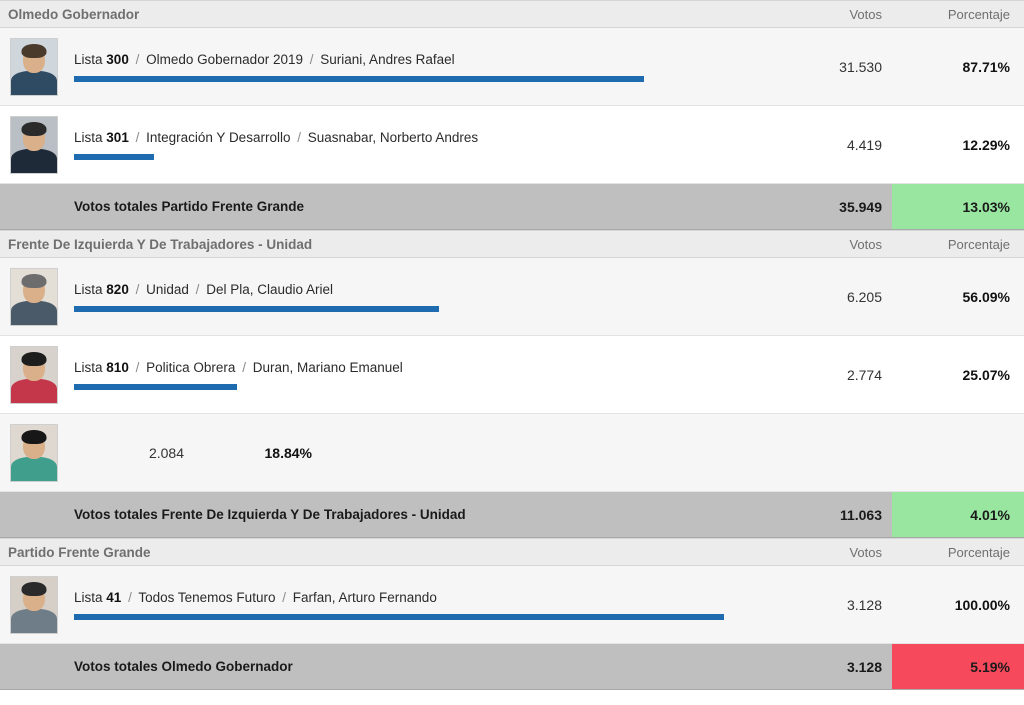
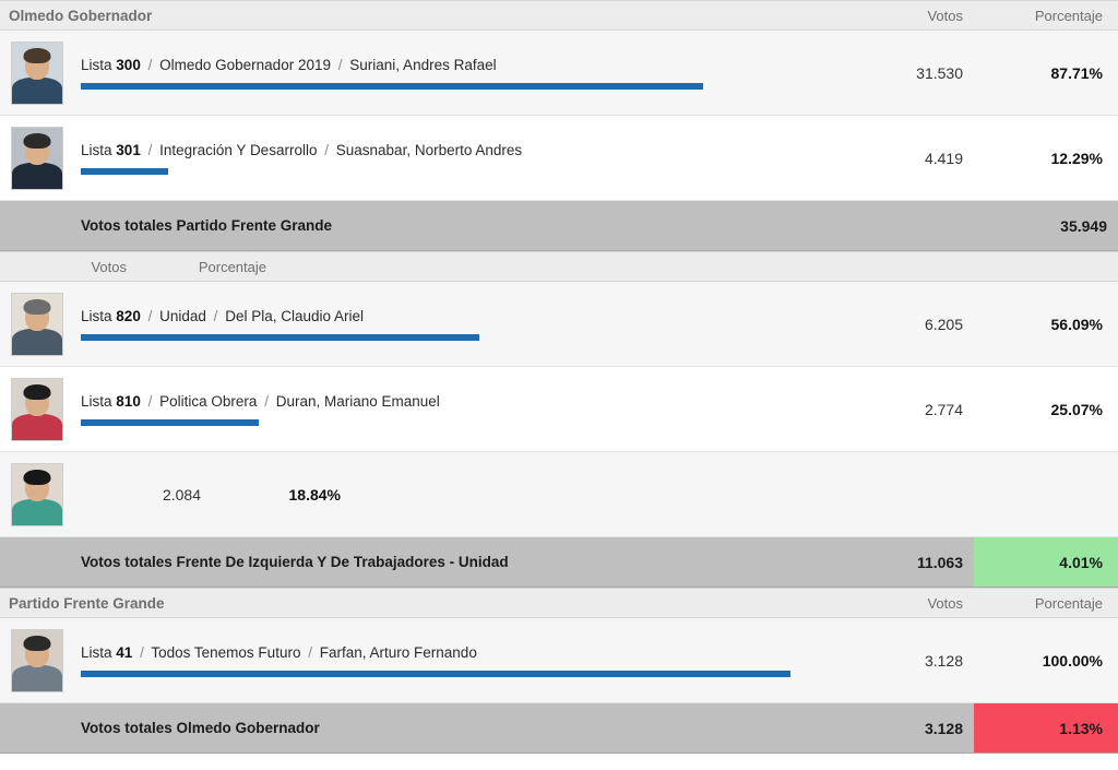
  Olmedo Gobernador
  Votos
  Porcentaje
  Lista 300 / Olmedo Gobernador 2019 / Suriani, Andres Rafael
  31.530
  87.71%
  Lista 301 / Integración Y Desarrollo / Suasnabar, Norberto Andres
  4.419
  12.29%
  Votos totales Partido Frente Grande
  35.949
- 13.03%
- Frente De Izquierda Y De Trabajadores - Unidad
  Votos
  Porcentaje
  Lista 820 / Unidad / Del Pla, Claudio Ariel
  6.205
  56.09%
  Lista 810 / Politica Obrera / Duran, Mariano Emanuel
  2.774
  25.07%
  2.084
  18.84%
  Votos totales Frente De Izquierda Y De Trabajadores - Unidad
  11.063
  4.01%
  Partido Frente Grande
  Votos
  Porcentaje
  Lista 41 / Todos Tenemos Futuro / Farfan, Arturo Fernando
  3.128
  100.00%
  Votos totales Olmedo Gobernador
  3.128
- 5.19%
+ 1.13%
